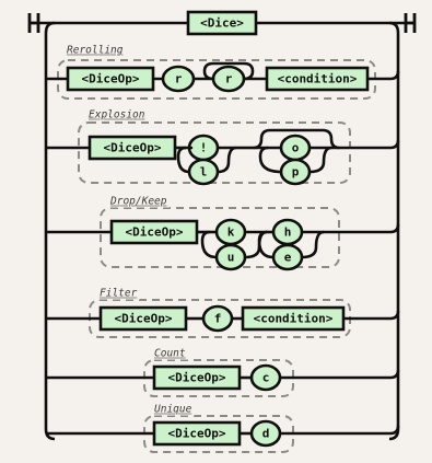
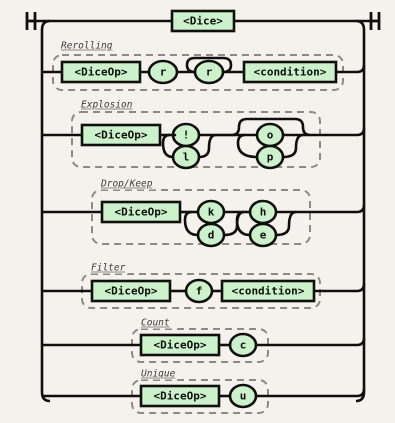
  <Dice>
  Rerolling
  Explosion
  Drop/Keep
  Filter
  Count
  Unique
  <DiceOp>
  r
  r
  <condition>
  <DiceOp>
  !
  l
  o
  p
  <DiceOp>
  k
- u
+ d
  h
  e
  <DiceOp>
  f
  <condition>
  <DiceOp>
  c
  <DiceOp>
- d
+ u
